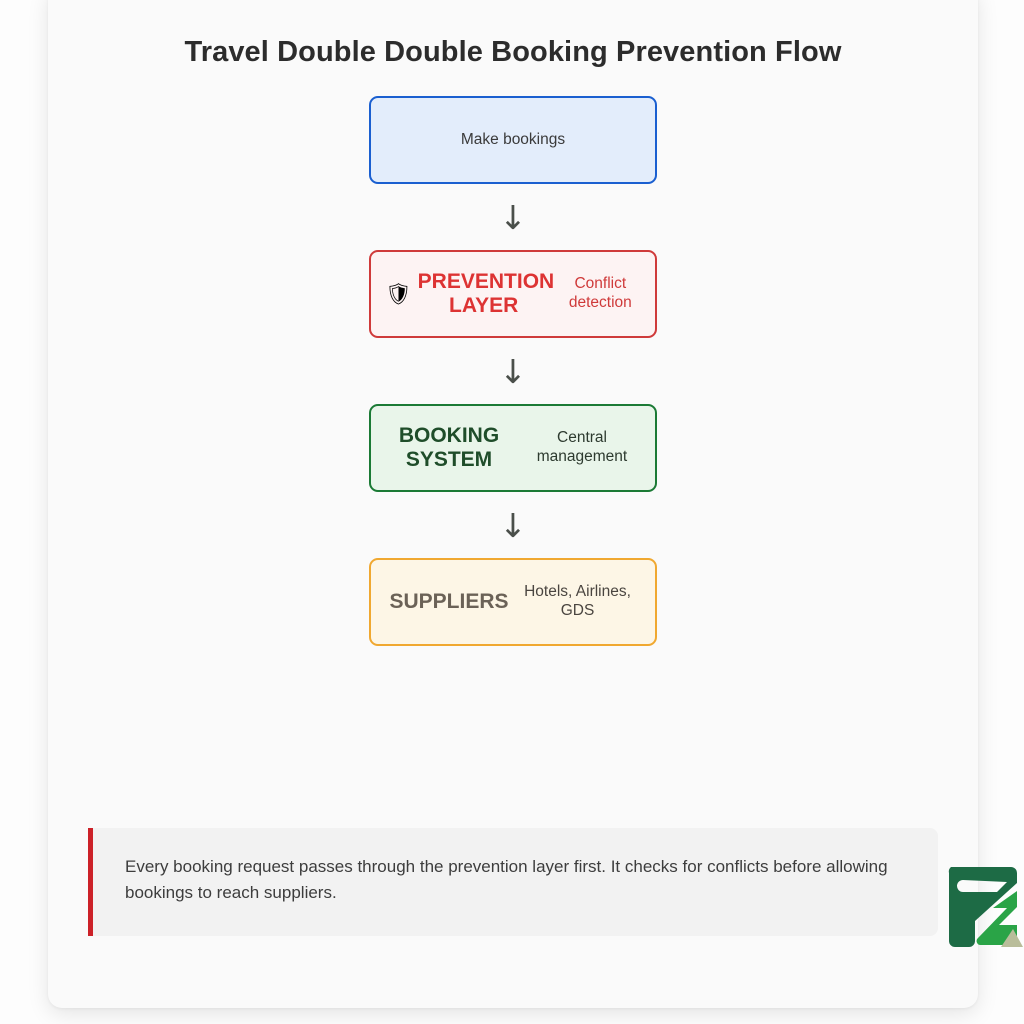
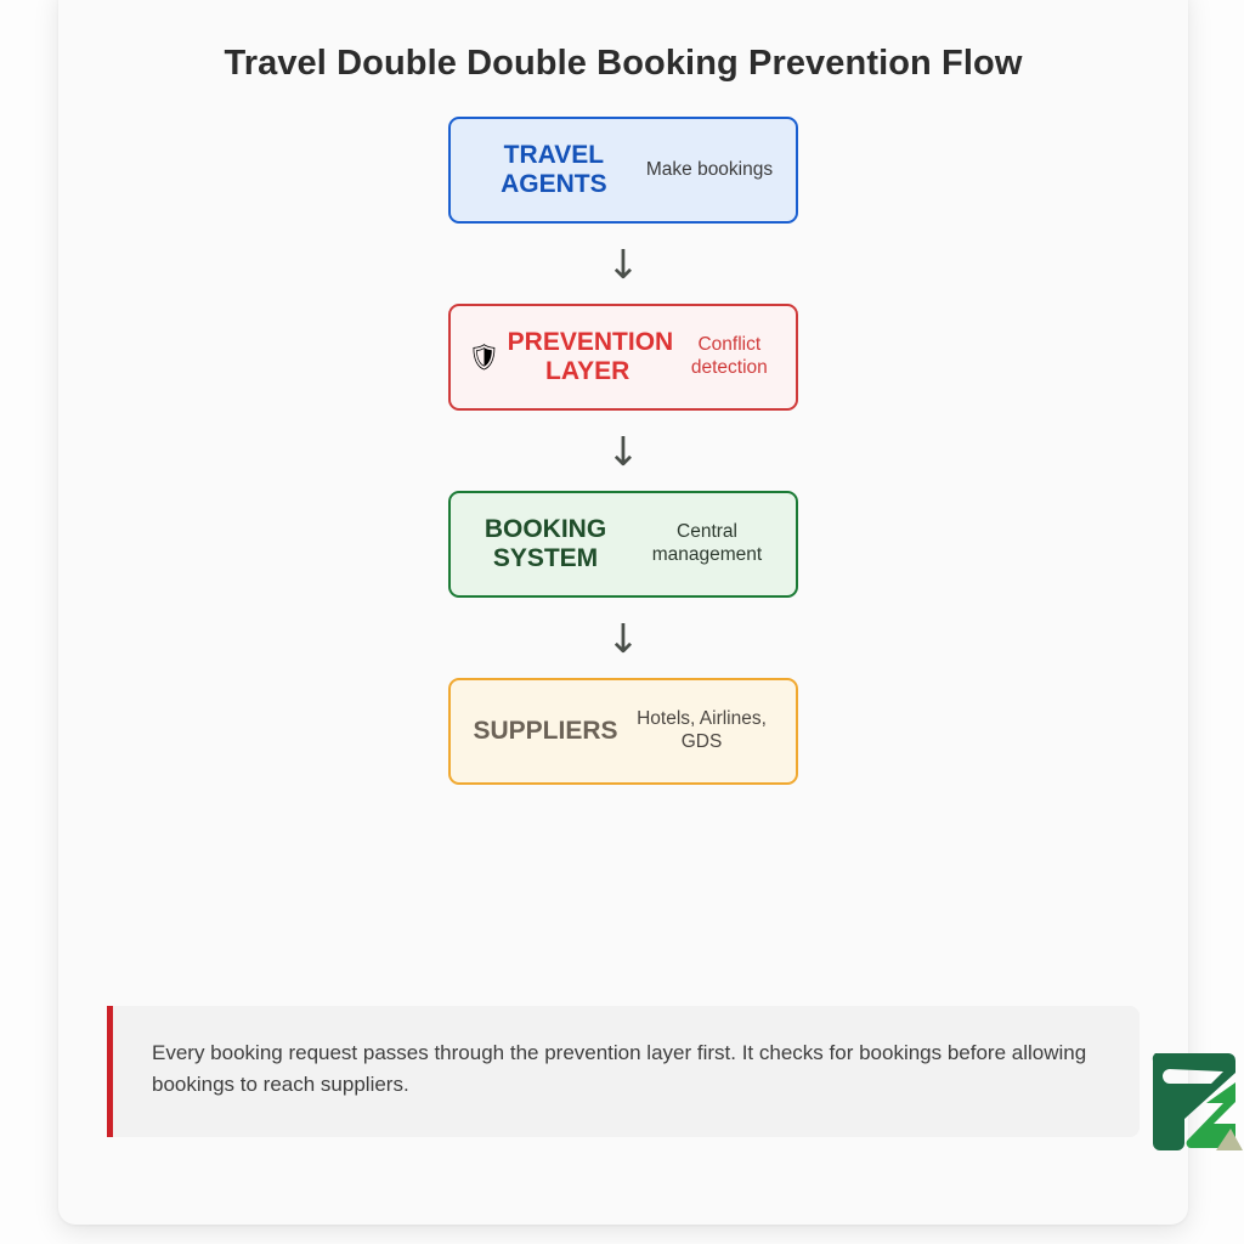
  Travel Double Double Booking Prevention Flow
+ TRAVEL AGENTS
  Make bookings
  ↓
  🛡
  PREVENTION LAYER
  Conflict detection
  ↓
  BOOKING SYSTEM
  Central management
  ↓
  SUPPLIERS
  Hotels, Airlines, GDS
- Every booking request passes through the prevention layer first. It checks for conflicts before allowing bookings to reach suppliers.
+ Every booking request passes through the prevention layer first. It checks for bookings before allowing bookings to reach suppliers.
